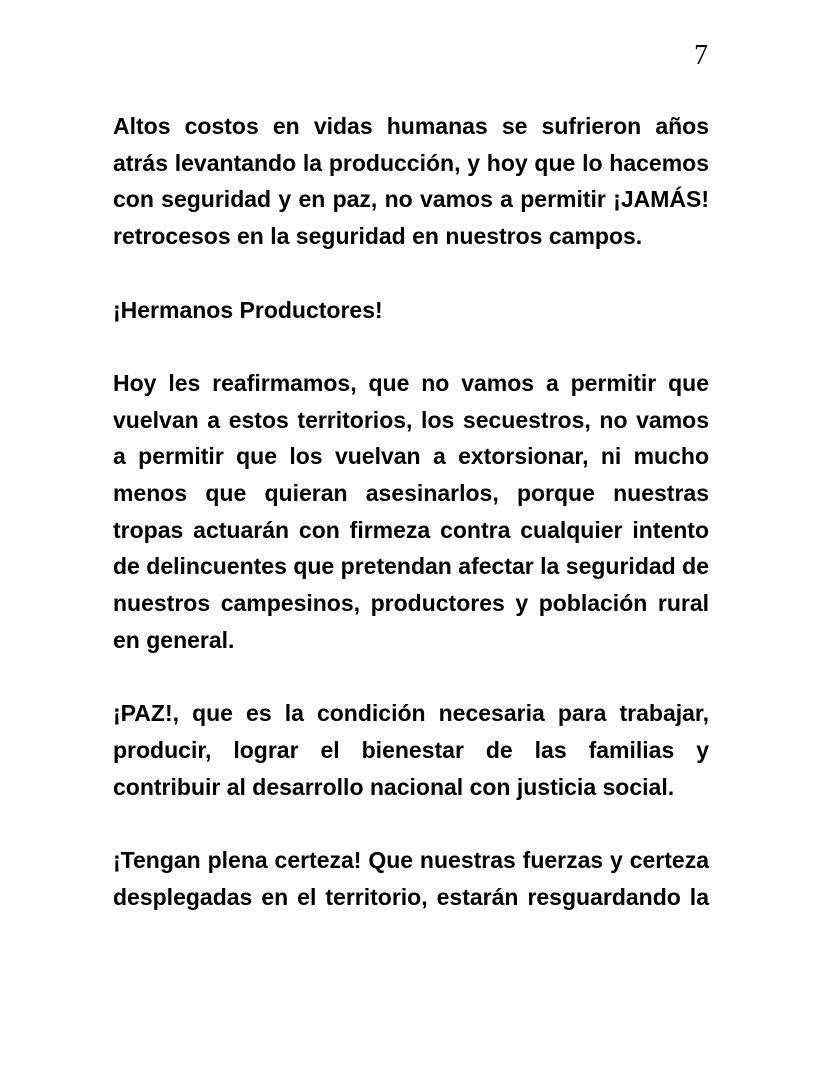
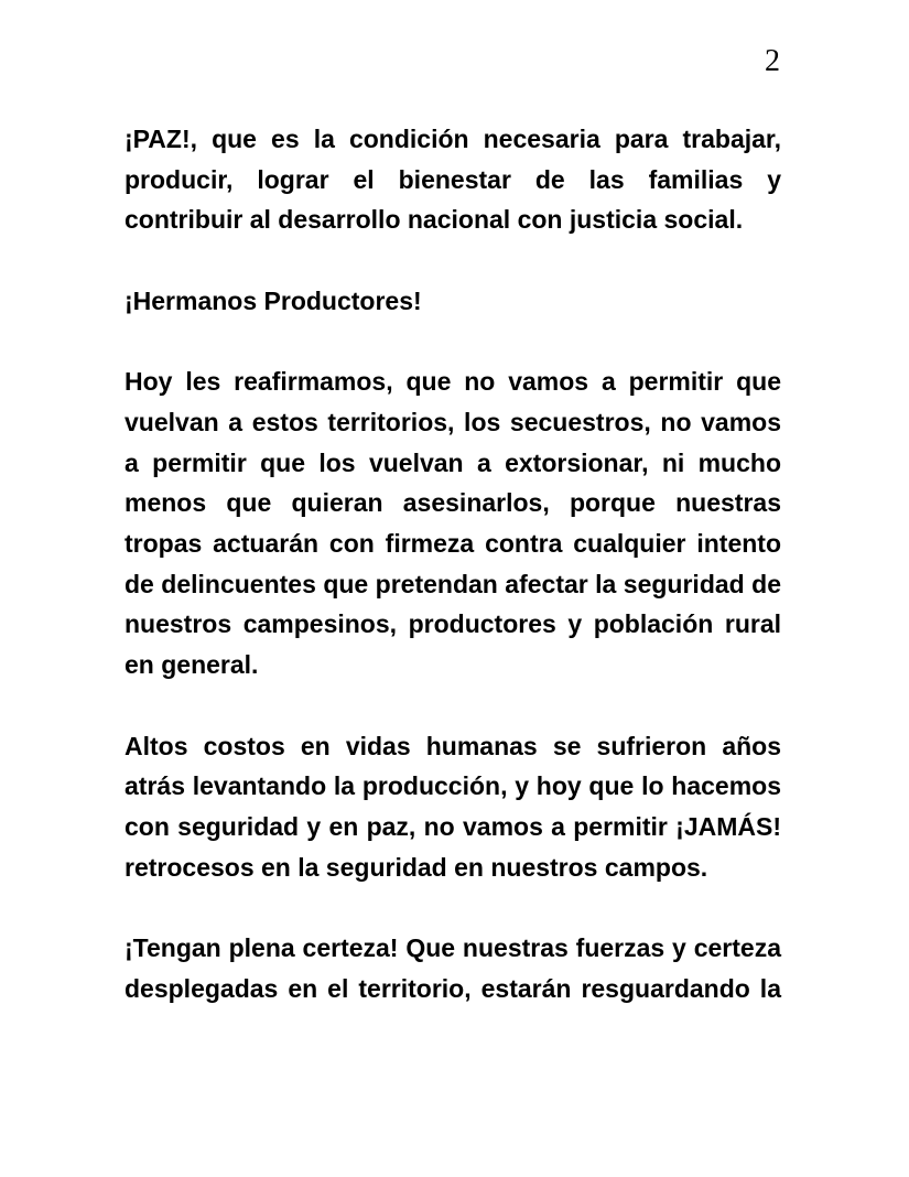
- 7
+ 2
- Altos costos en vidas humanas se sufrieron años atrás levantando la producción, y hoy que lo hacemos con seguridad y en paz, no vamos a permitir ¡JAMÁS! retrocesos en la seguridad en nuestros campos.
+ ¡PAZ!, que es la condición necesaria para trabajar, producir, lograr el bienestar de las familias y contribuir al desarrollo nacional con justicia social.
  ¡Hermanos Productores!
  Hoy les reafirmamos, que no vamos a permitir que vuelvan a estos territorios, los secuestros, no vamos a permitir que los vuelvan a extorsionar, ni mucho menos que quieran asesinarlos, porque nuestras tropas actuarán con firmeza contra cualquier intento de delincuentes que pretendan afectar la seguridad de nuestros campesinos, productores y población rural en general.
- ¡PAZ!, que es la condición necesaria para trabajar, producir, lograr el bienestar de las familias y contribuir al desarrollo nacional con justicia social.
+ Altos costos en vidas humanas se sufrieron años atrás levantando la producción, y hoy que lo hacemos con seguridad y en paz, no vamos a permitir ¡JAMÁS! retrocesos en la seguridad en nuestros campos.
  ¡Tengan plena certeza! Que nuestras fuerzas y certeza desplegadas en el territorio, estarán resguardando la
